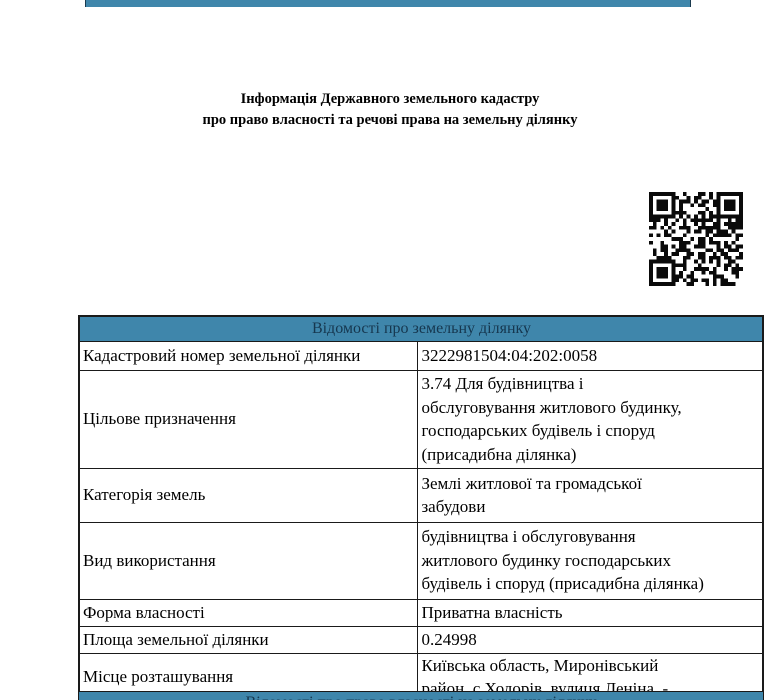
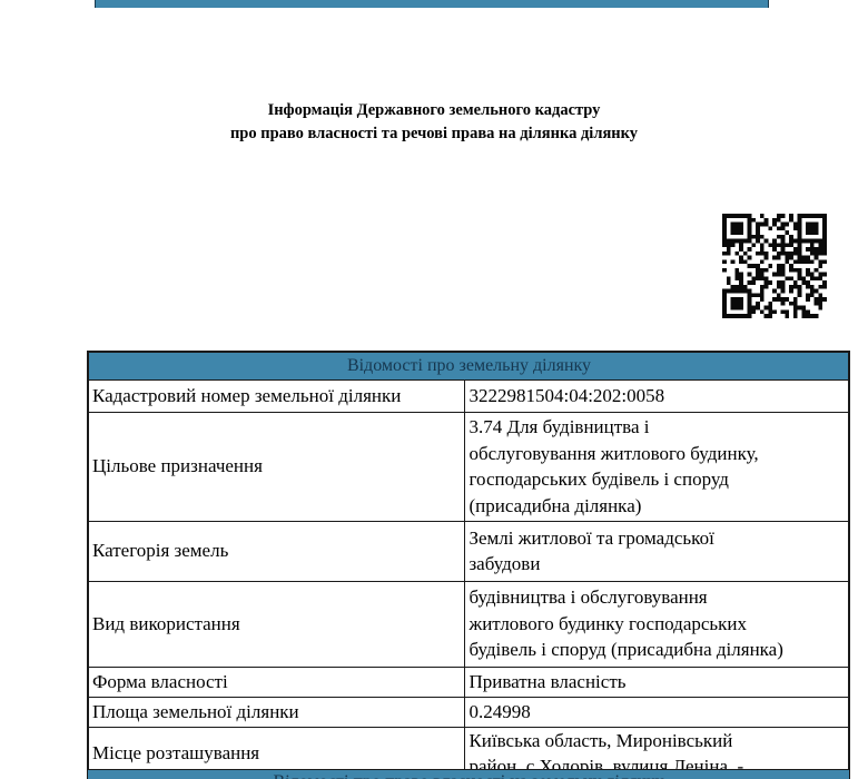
  Інформація Державного земельного кадастру
- про право власності та речові права на земельну ділянку
+ про право власності та речові права на ділянка ділянку
  Відомості про земельну ділянку
  Кадастровий номер земельної ділянки	3222981504:04:202:0058
  Цільове призначення	3.74 Для будівництва і обслуговування житлового будинку, господарських будівель і споруд (присадибна ділянка)
  Категорія земель	Землі житлової та громадської забудови
  Вид використання	будівництва і обслуговування житлового будинку господарських будівель і споруд (присадибна ділянка)
  Форма власності	Приватна власність
  Площа земельної ділянки	0.24998
  Місце розташування	Київська область, Миронівський район, с.Ходорів, вулиця Леніна, -
